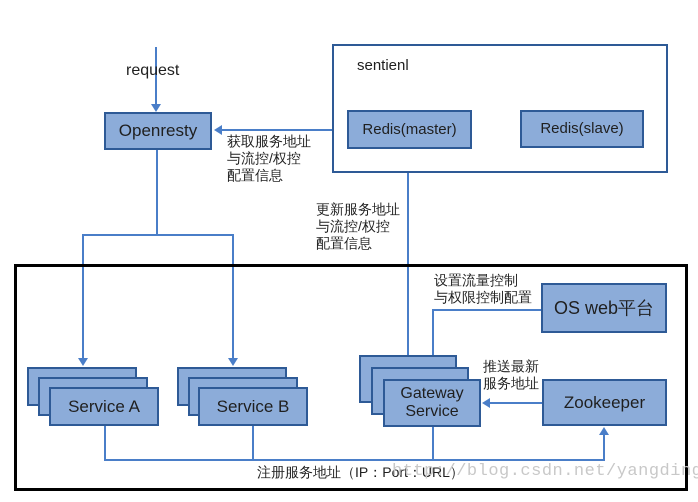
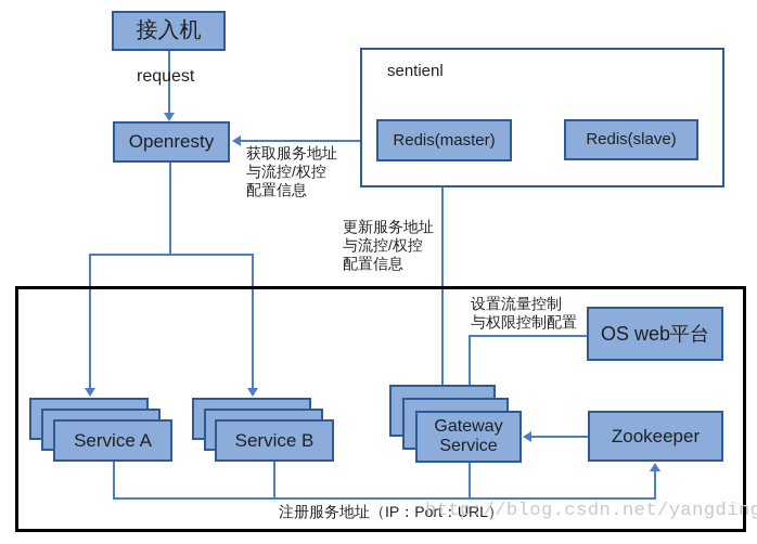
  sentienl
+ 接入机
  Openresty
  Redis(master)
  Redis(slave)
  OS web平台
  Zookeeper
  Service A
  Service B
  Gateway Service
  request
  获取服务地址
  与流控/权控
  配置信息
  更新服务地址
  与流控/权控
  配置信息
  设置流量控制
  与权限控制配置
- 推送最新
- 服务地址
  注册服务地址（IP：Port：URL）
  http://blog.csdn.net/yangding
